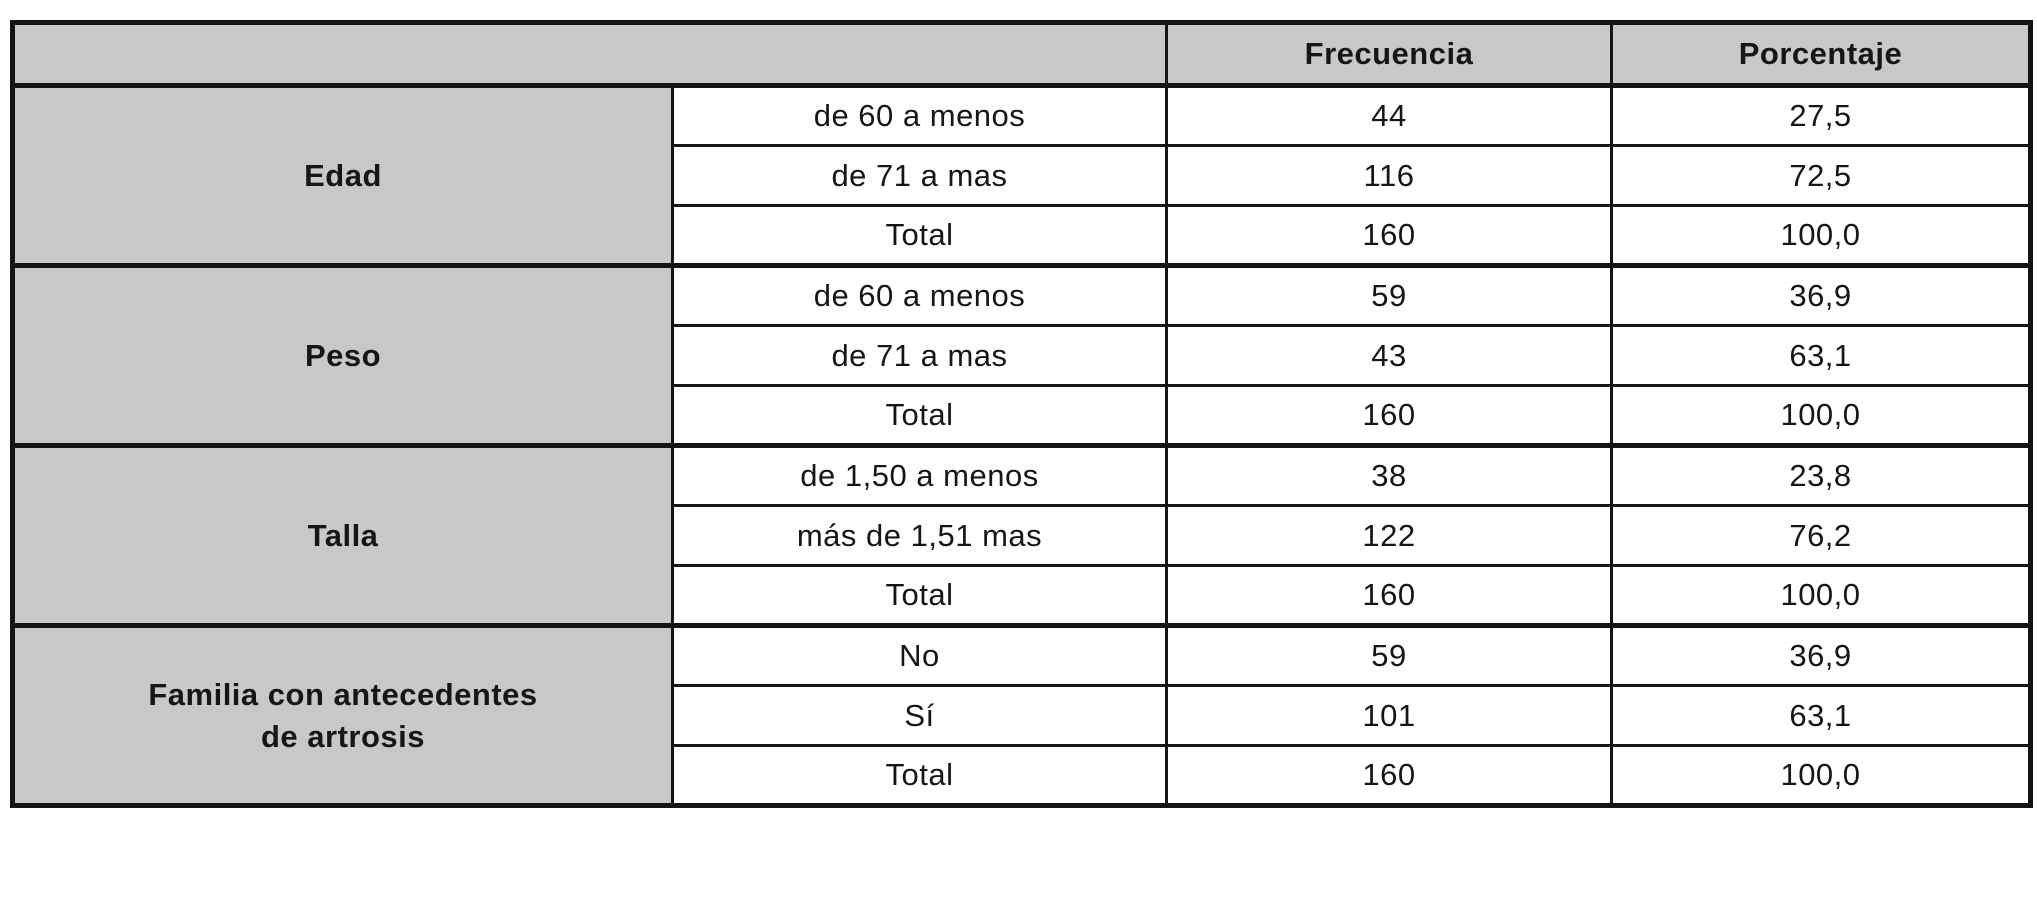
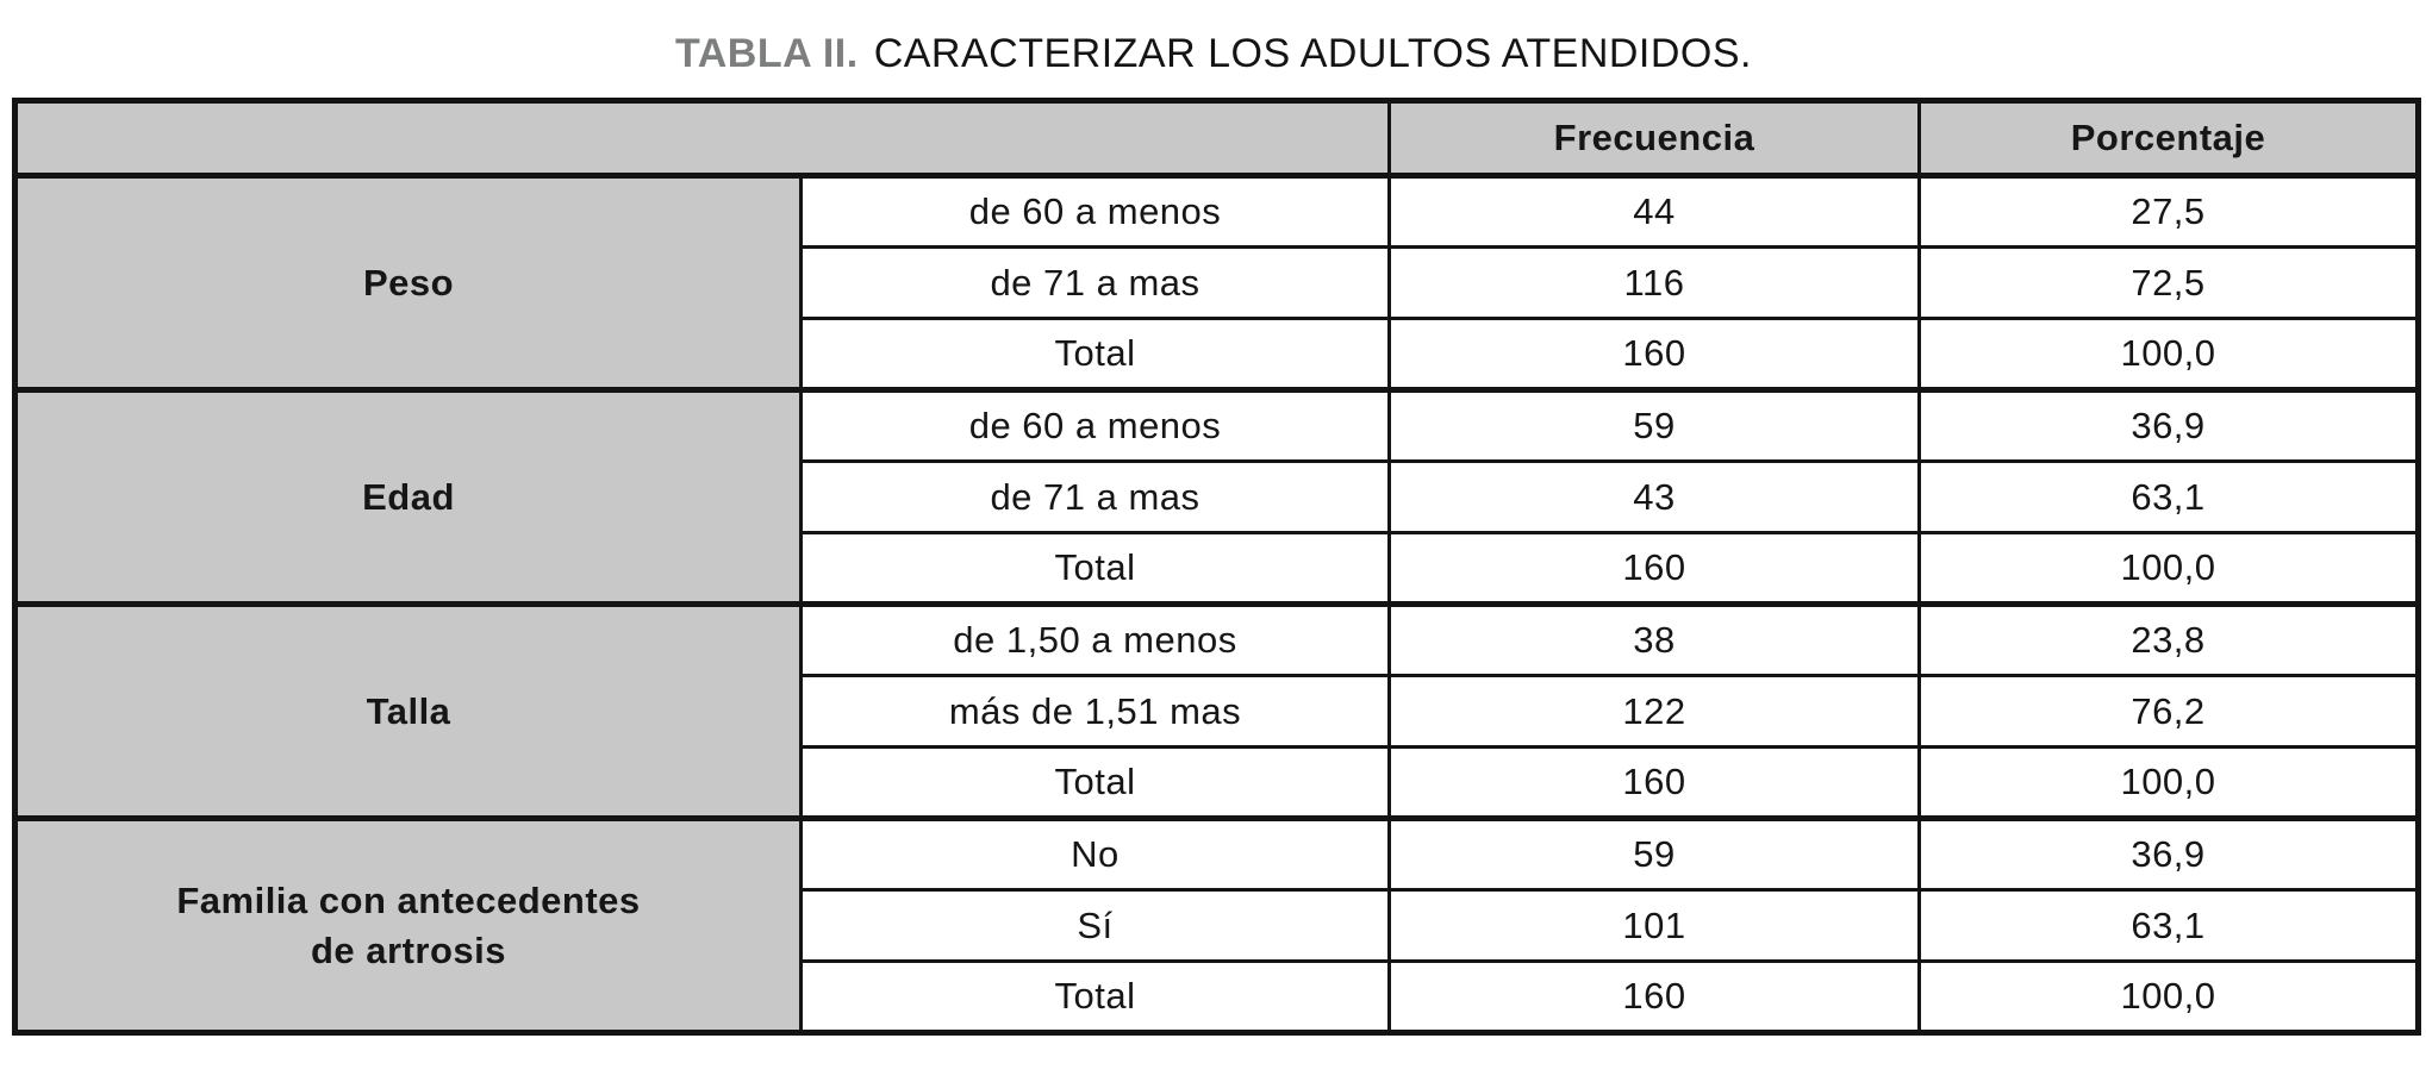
+ TABLA II. CARACTERIZAR LOS ADULTOS ATENDIDOS.
  	Frecuencia	Porcentaje
- Edad	de 60 a menos	44	27,5
+ Peso	de 60 a menos	44	27,5
  de 71 a mas	116	72,5
  Total	160	100,0
- Peso	de 60 a menos	59	36,9
+ Edad	de 60 a menos	59	36,9
  de 71 a mas	43	63,1
  Total	160	100,0
  Talla	de 1,50 a menos	38	23,8
  más de 1,51 mas	122	76,2
  Total	160	100,0
  Familia con antecedentes de artrosis	No	59	36,9
  Sí	101	63,1
  Total	160	100,0
